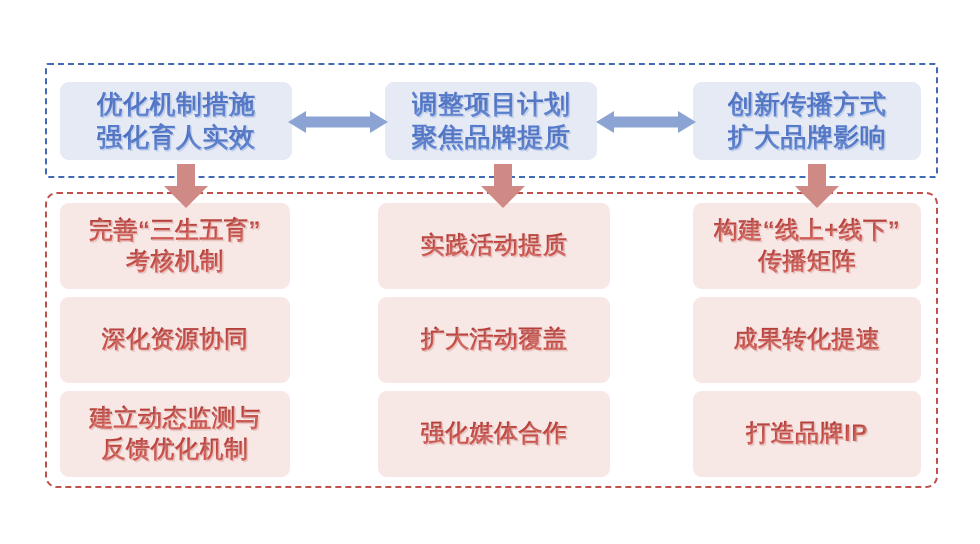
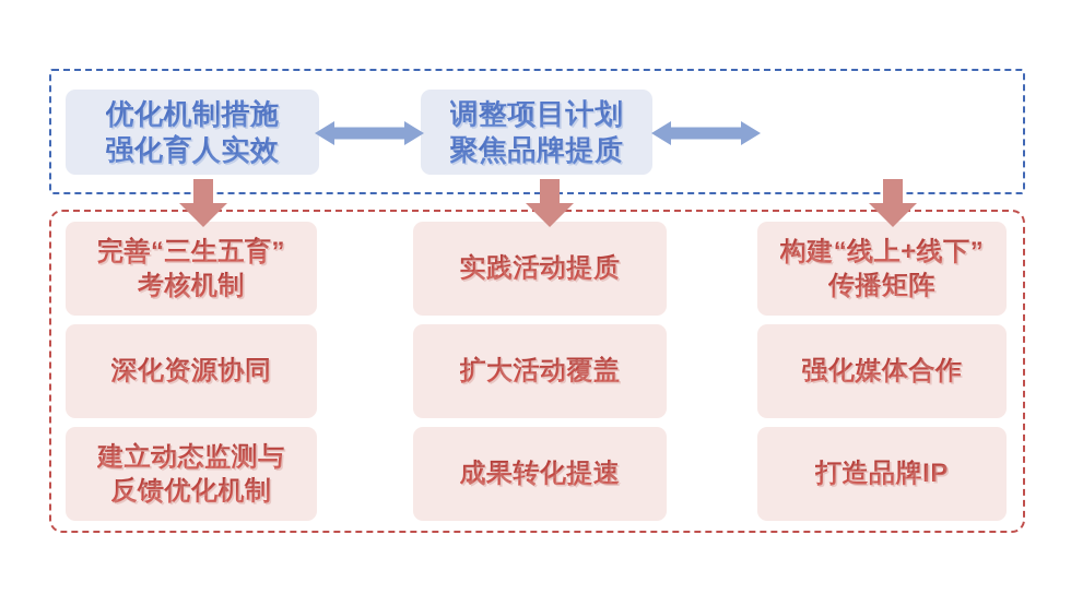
  优化机制措施
  强化育人实效
  调整项目计划
  聚焦品牌提质
- 创新传播方式
- 扩大品牌影响
  完善“三生五育”
  考核机制
  深化资源协同
  建立动态监测与
  反馈优化机制
  实践活动提质
  扩大活动覆盖
- 强化媒体合作
+ 成果转化提速
  构建“线上+线下”
  传播矩阵
- 成果转化提速
+ 强化媒体合作
  打造品牌IP
